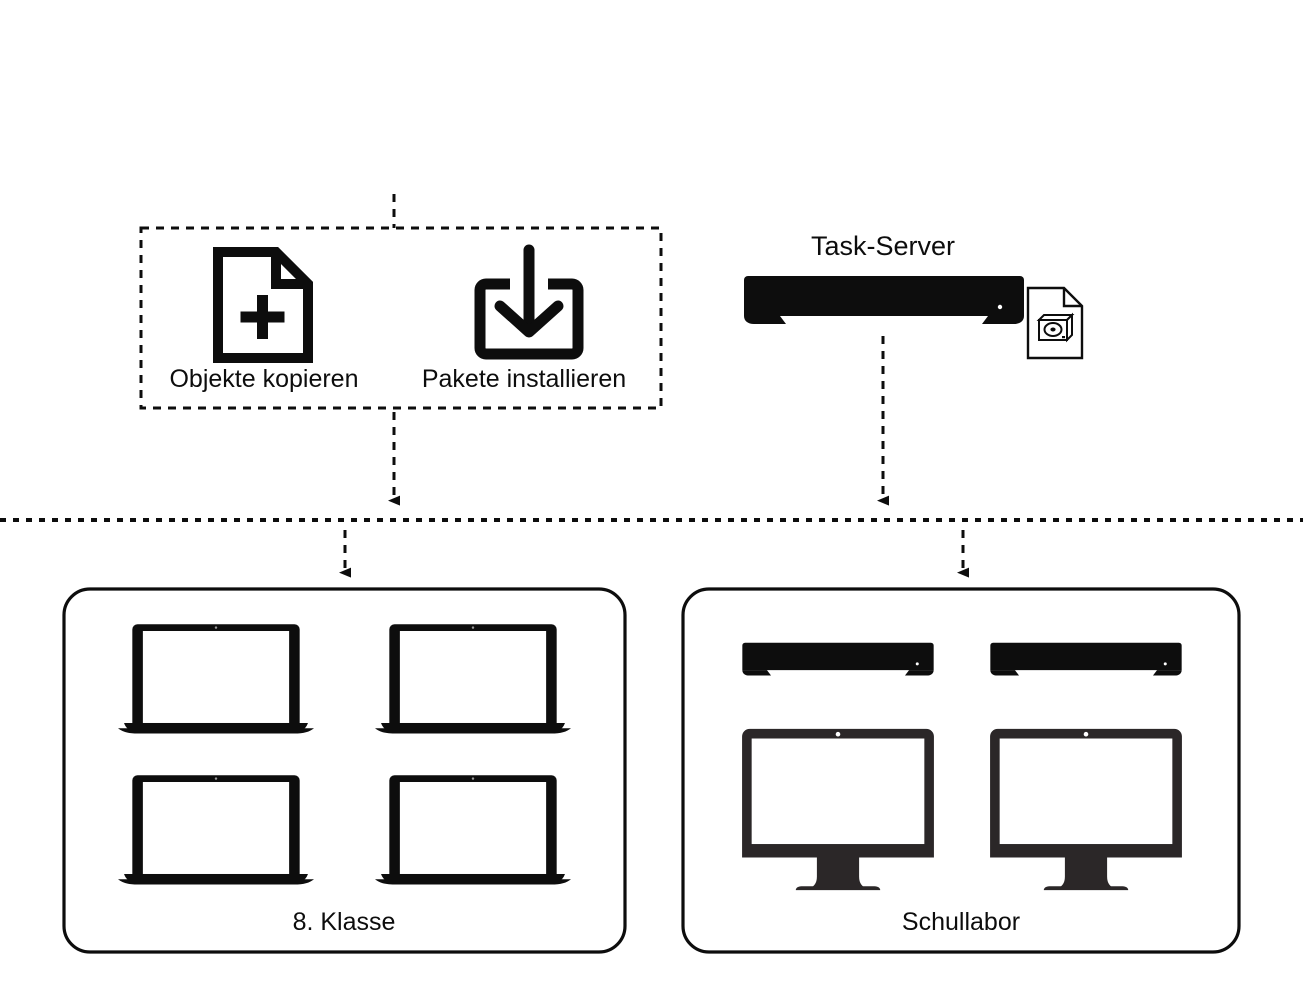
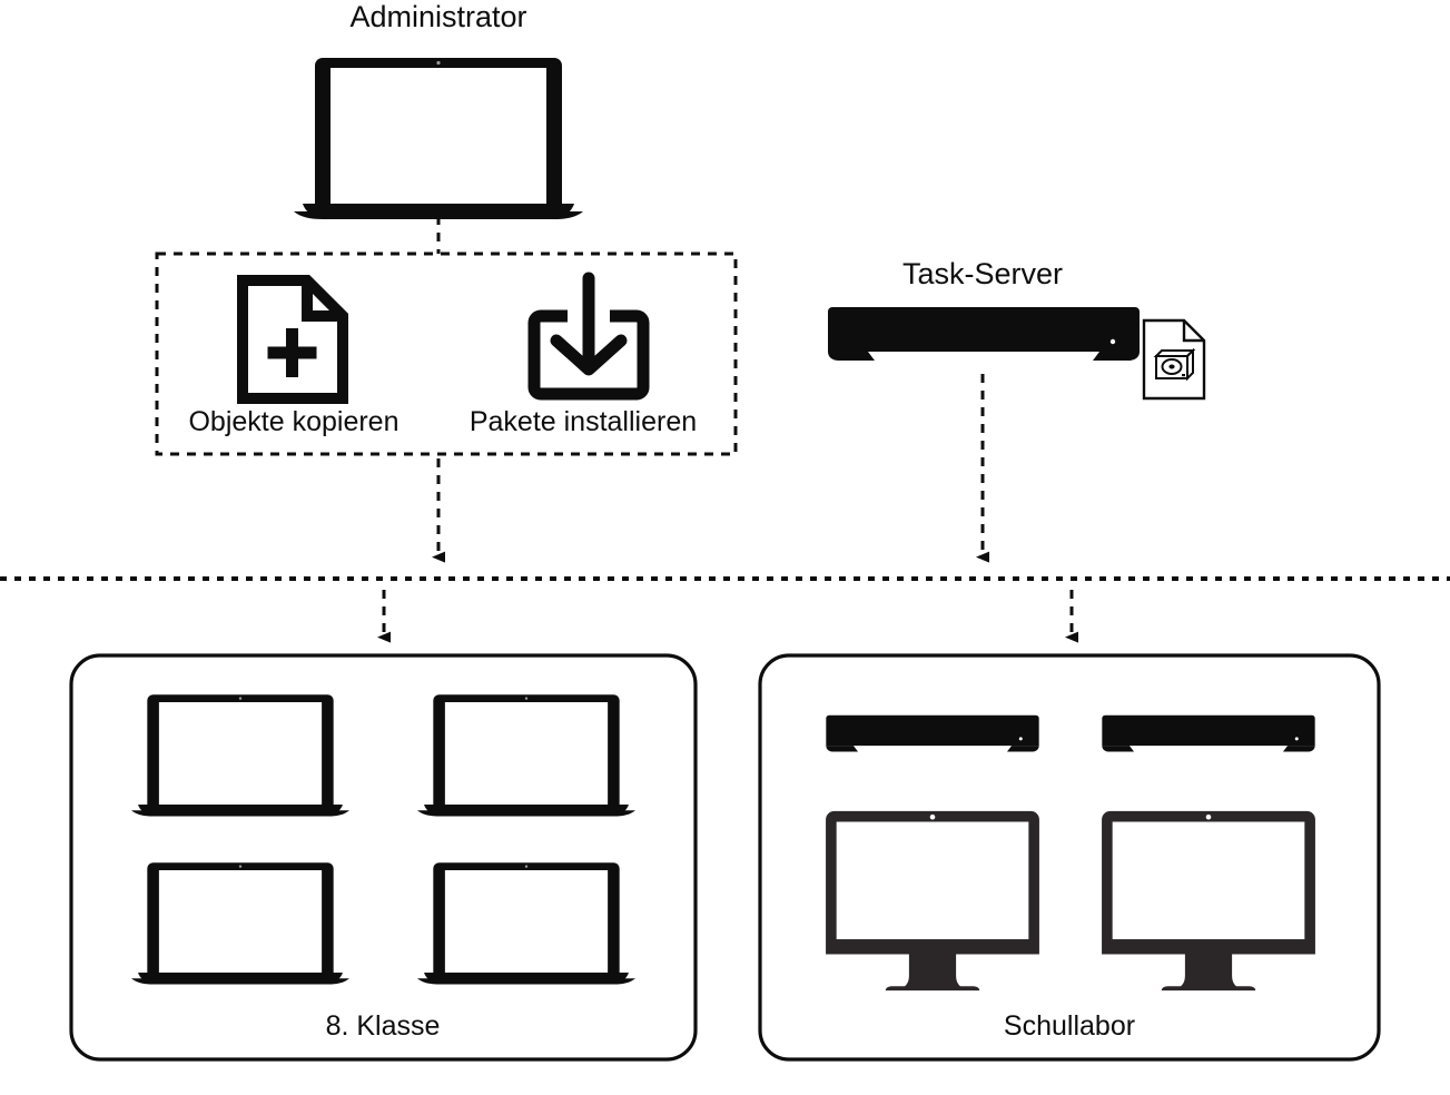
+ Administrator
  Objekte kopieren
  Pakete installieren
  Task-Server
  8. Klasse
  Schullabor
